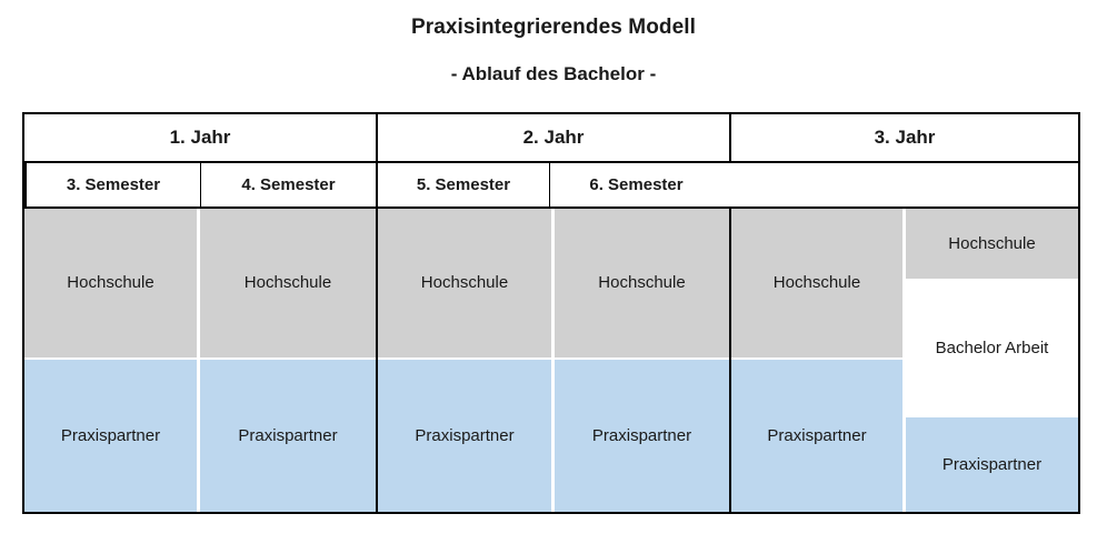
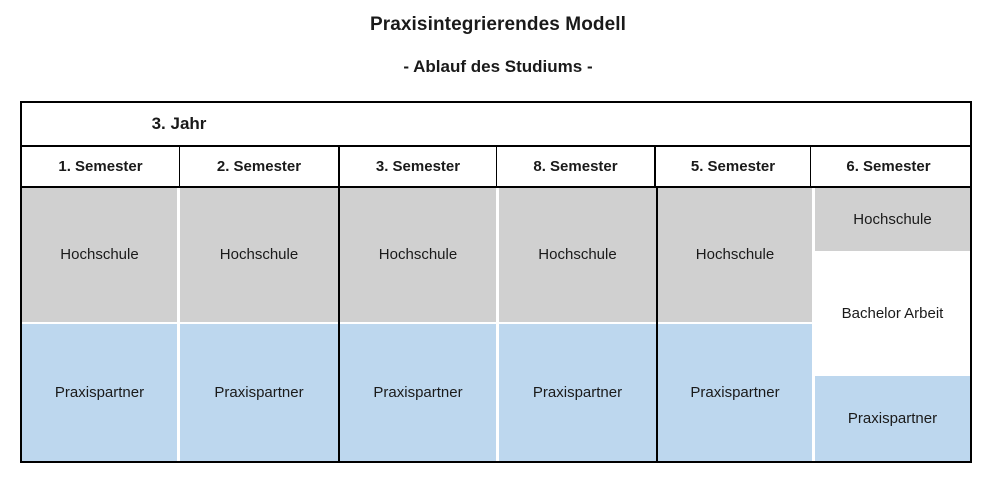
  Praxisintegrierendes Modell
- - Ablauf des Bachelor -
+ - Ablauf des Studiums -
- 1. Jahr
- 2. Jahr
  3. Jahr
+ 1. Semester
+ 2. Semester
  3. Semester
- 4. Semester
+ 8. Semester
  5. Semester
  6. Semester
  Hochschule
  Praxispartner
  Hochschule
  Praxispartner
  Hochschule
  Praxispartner
  Hochschule
  Praxispartner
  Hochschule
  Praxispartner
  Hochschule
  Bachelor Arbeit
  Praxispartner
